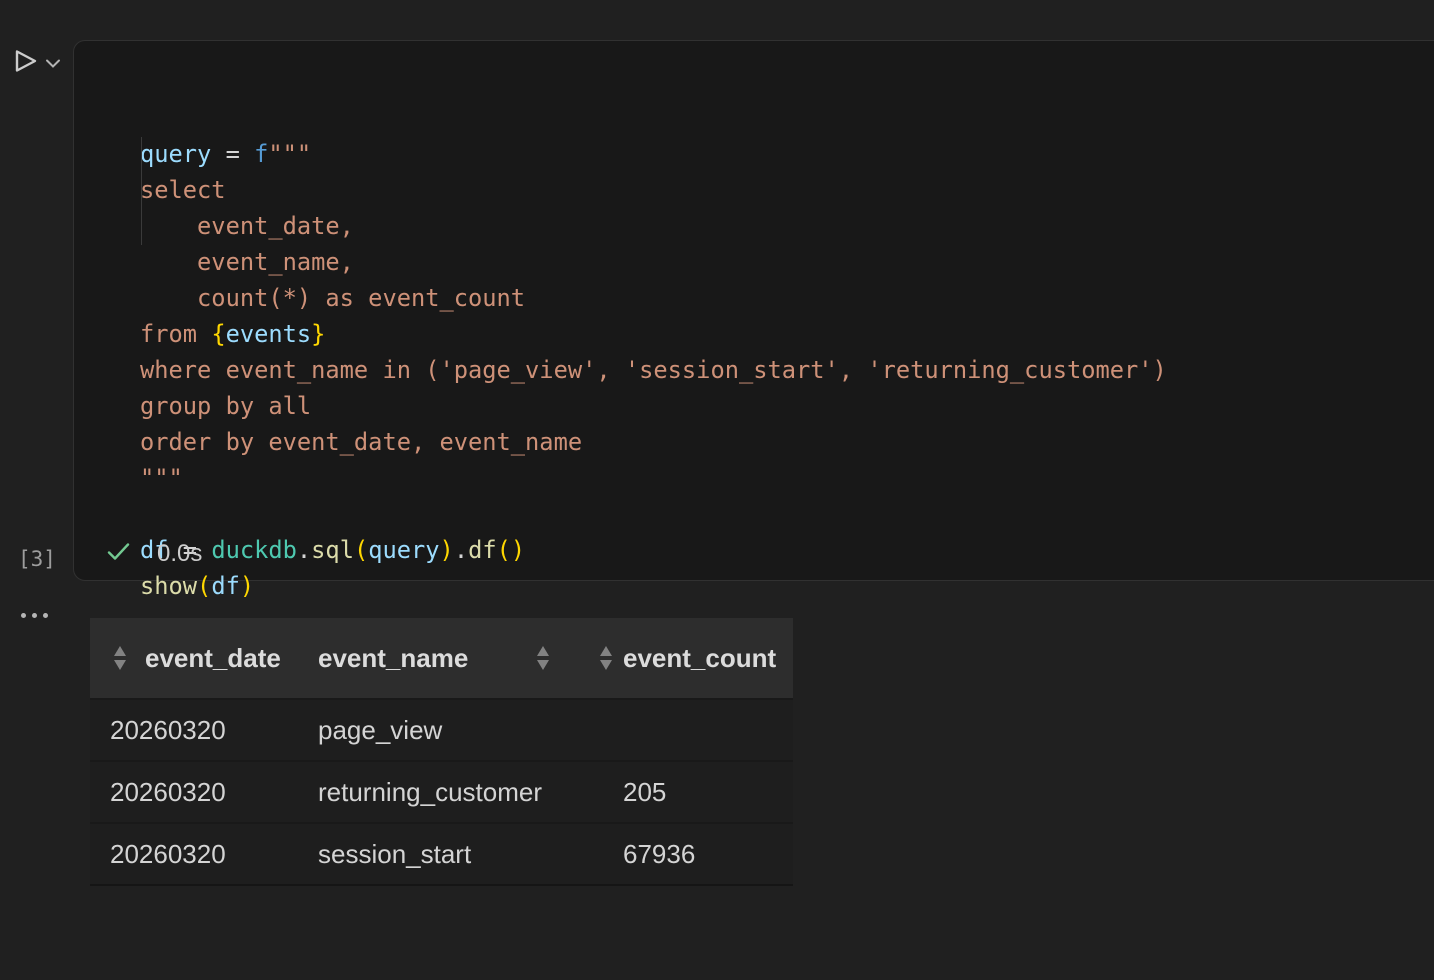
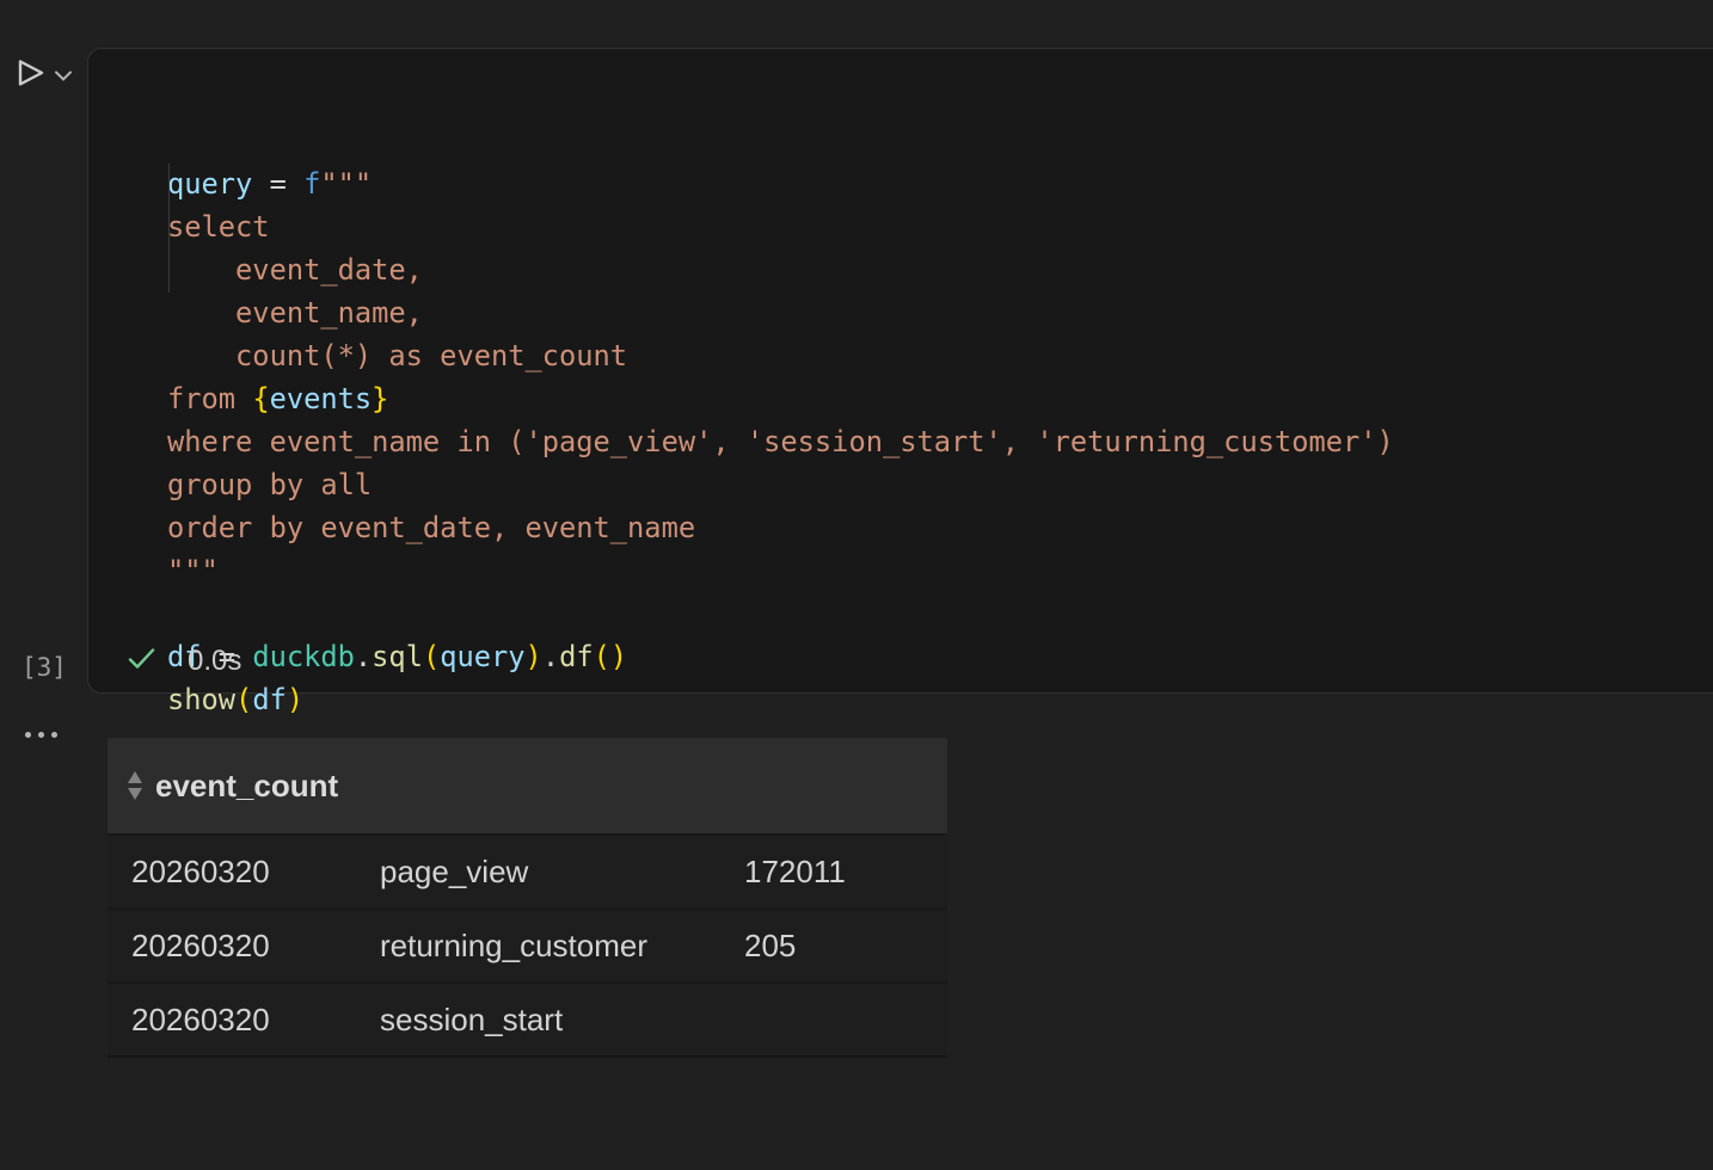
  [3]
  query = f"""
  select
  event_date,
  event_name,
  count(*) as event_count
  from {events}
  where event_name in ('page_view', 'session_start', 'returning_customer')
  group by all
  order by event_date, event_name
  """
  df = duckdb.sql(query).df()
  show(df)
  0.0s
- event_date
- event_name
  event_count
  20260320
  page_view
+ 172011
  20260320
  returning_customer
  205
  20260320
  session_start
- 67936
